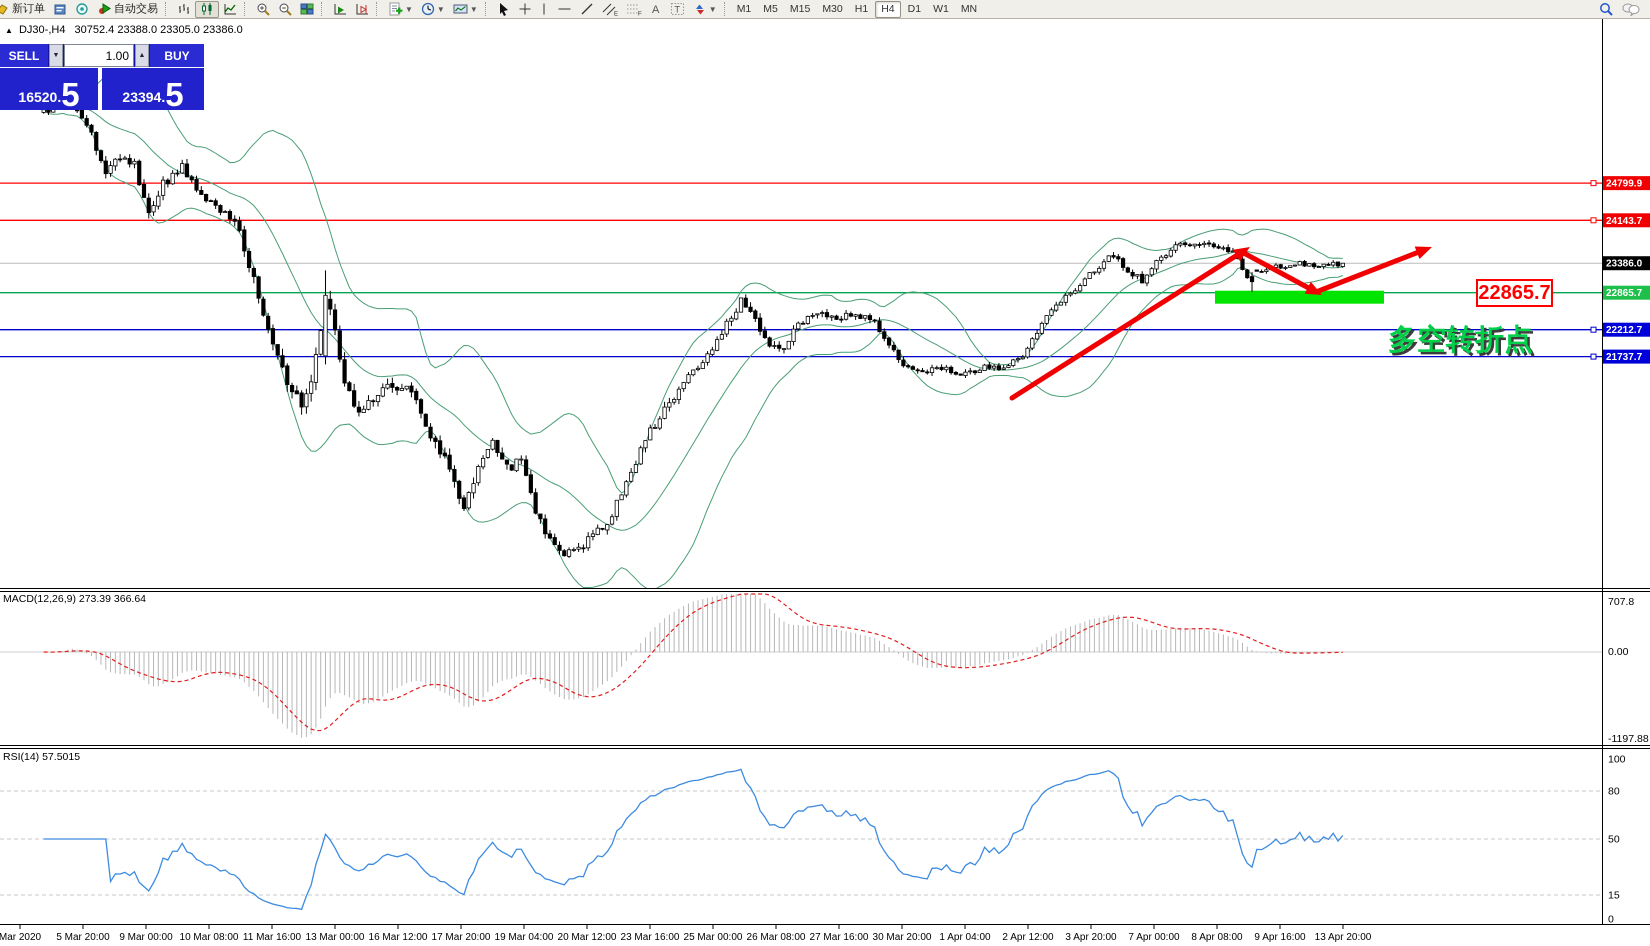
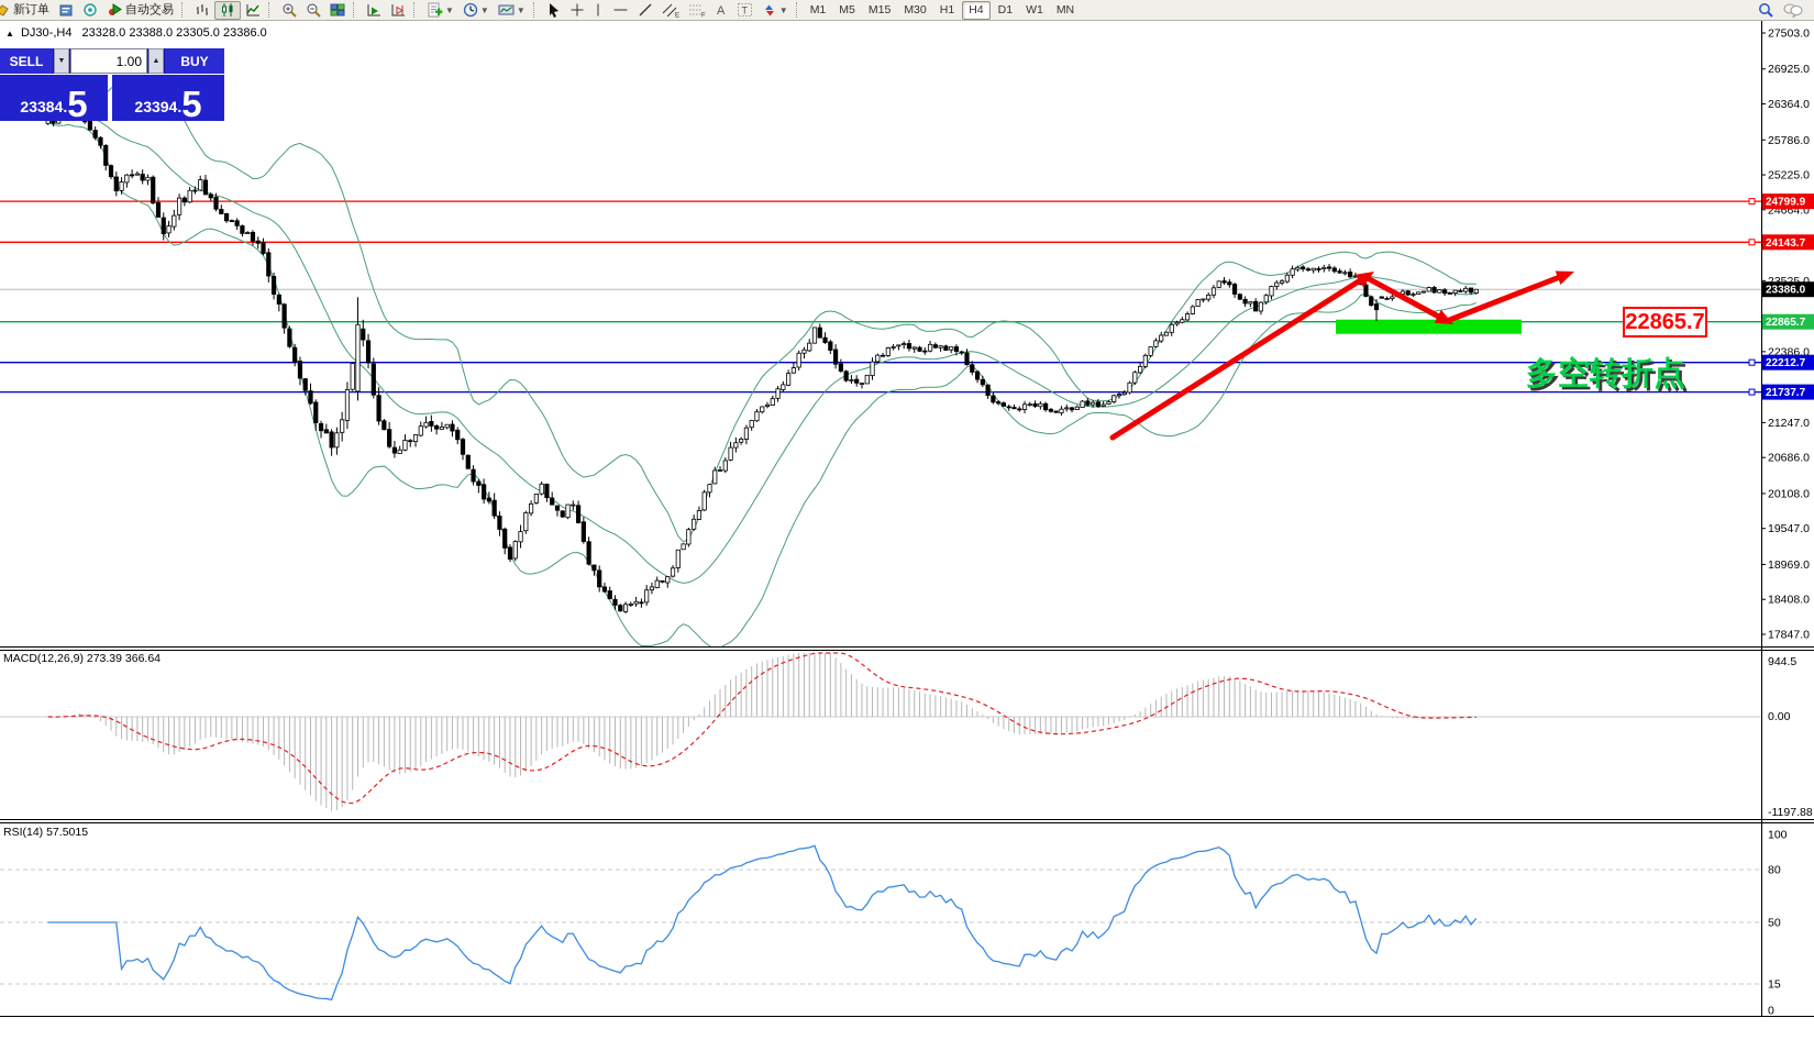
  新订单
  自动交易
  ▼
  ▼
  ▼
  A
  T
  ▼
  M1
  M5
  M15
  M30
  H1
  H4
  D1
  W1
  MN
  22865.7
  多空转折点
+ 27503.0
+ 26925.0
+ 26364.0
+ 25786.0
+ 25225.0
+ 24664.0
+ 23525.0
+ 22386.0
+ 21247.0
+ 20686.0
+ 20108.0
+ 19547.0
+ 18969.0
+ 18408.0
+ 17847.0
  24799.9
  24143.7
  23386.0
  22865.7
  22212.7
  21737.7
  MACD(12,26,9) 273.39 366.64
- 707.8
+ 944.5
  0.00
  -1197.88
  RSI(14) 57.5015
  100
  80
  50
  15
  0
- Mar 2020
- 5 Mar 20:00
- 9 Mar 00:00
- 10 Mar 08:00
- 11 Mar 16:00
- 13 Mar 00:00
- 16 Mar 12:00
- 17 Mar 20:00
- 19 Mar 04:00
- 20 Mar 12:00
- 23 Mar 16:00
- 25 Mar 00:00
- 26 Mar 08:00
- 27 Mar 16:00
- 30 Mar 20:00
- 1 Apr 04:00
- 2 Apr 12:00
- 3 Apr 20:00
- 7 Apr 00:00
- 8 Apr 08:00
- 9 Apr 16:00
- 13 Apr 20:00
- ▲ DJ30-,H4 30752.4 23388.0 23305.0 23386.0
+ ▲ DJ30-,H4 23328.0 23388.0 23305.0 23386.0
  SELL
  1.00
  BUY
- 16520.
+ 23384.
  5
  23394.
  5
